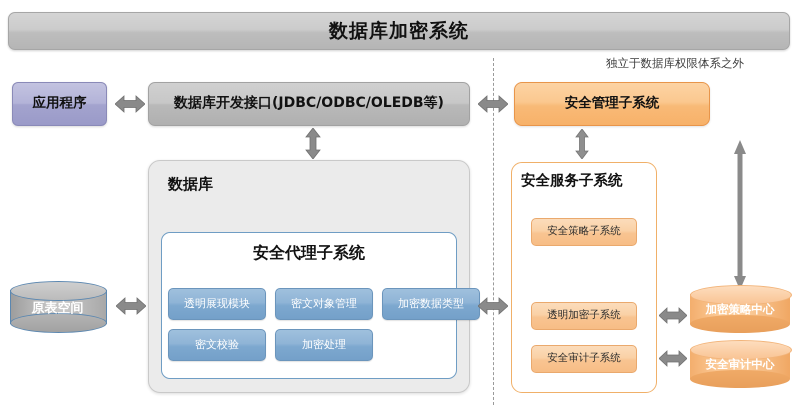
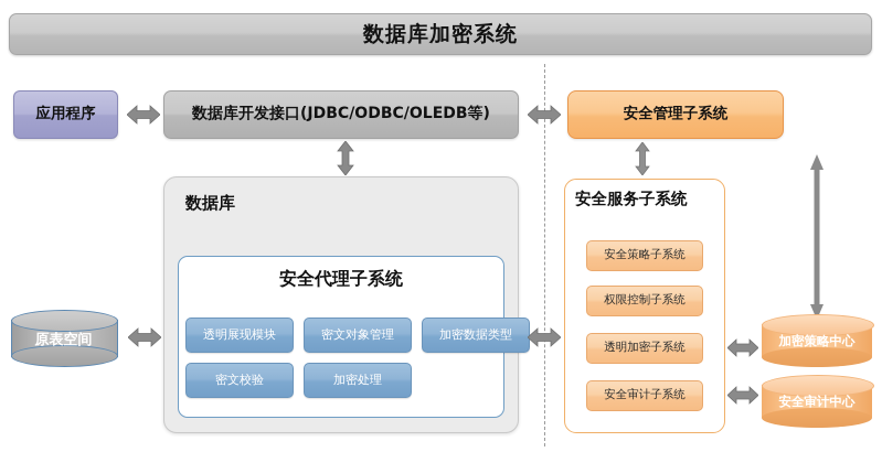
  数据库加密系统
- 独立于数据库权限体系之外
  应用程序
  数据库开发接口(JDBC/ODBC/OLEDB等)
  安全管理子系统
  原表空间
  数据库
  安全代理子系统
  透明展现模块
  密文对象管理
  加密数据类型
  密文校验
  加密处理
  安全服务子系统
  安全策略子系统
+ 权限控制子系统
  透明加密子系统
  安全审计子系统
  加密策略中心
  安全审计中心
